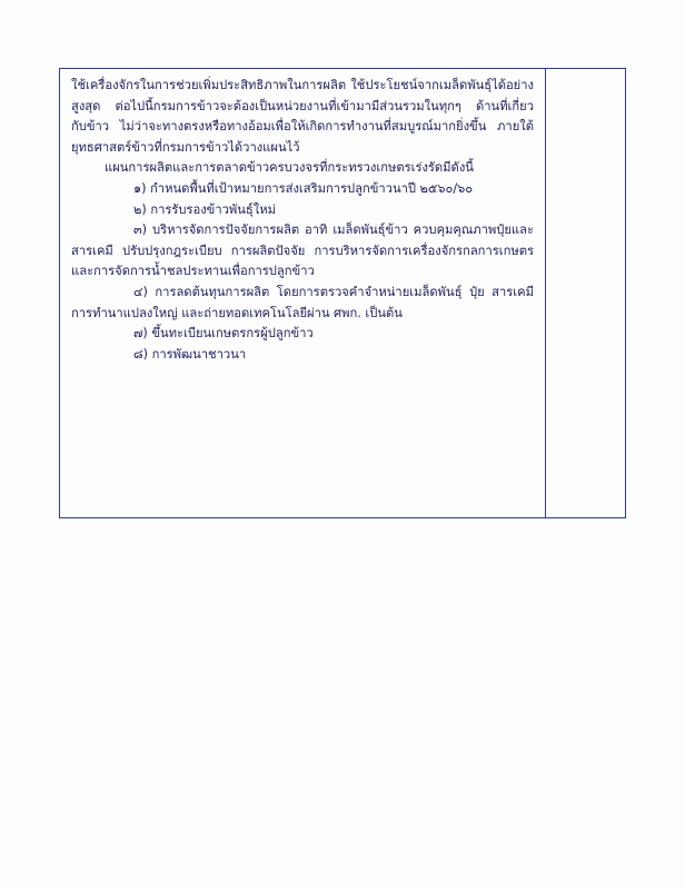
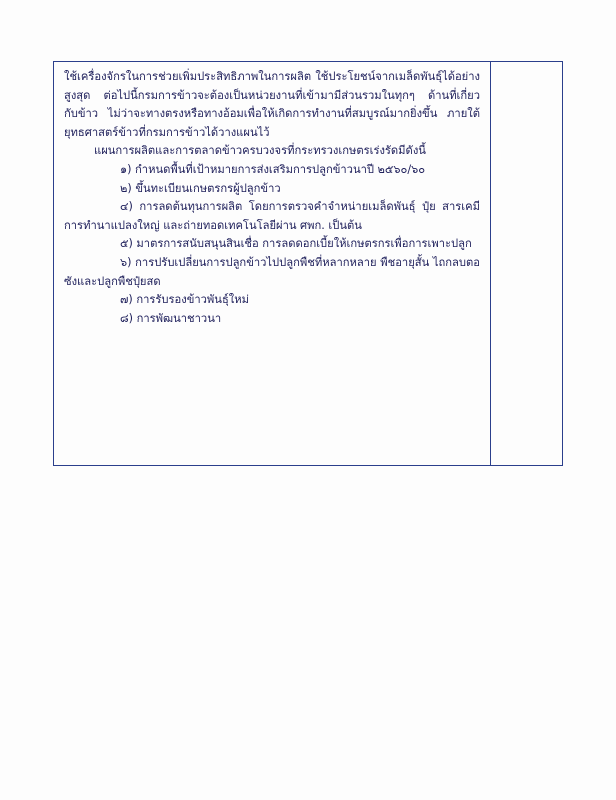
  ใช้เครื่องจักรในการช่วยเพิ่มประสิทธิภาพในการผลิต ใช้ประโยชน์จากเมล็ดพันธุ์ได้อย่างสูงสุด ต่อไปนี้กรมการข้าวจะต้องเป็นหน่วยงานที่เข้ามามีส่วนรวมในทุกๆ ด้านที่เกี่ยวกับข้าว ไม่ว่าจะทางตรงหรือทางอ้อมเพื่อให้เกิดการทำงานที่สมบูรณ์มากยิ่งขึ้น ภายใต้ยุทธศาสตร์ข้าวที่กรมการข้าวได้วางแผนไว้
  แผนการผลิตและการตลาดข้าวครบวงจรที่กระทรวงเกษตรเร่งรัดมีดังนี้
  ๑) กำหนดพื้นที่เป้าหมายการส่งเสริมการปลูกข้าวนาปี ๒๕๖๐/๖๐
- ๒) การรับรองข้าวพันธุ์ใหม่
+ ๒) ขึ้นทะเบียนเกษตรกรผู้ปลูกข้าว
- ๓) บริหารจัดการปัจจัยการผลิต อาทิ เมล็ดพันธุ์ข้าว ควบคุมคุณภาพปุ๋ยและสารเคมี ปรับปรุงกฎระเบียบ การผลิตปัจจัย การบริหารจัดการเครื่องจักรกลการเกษตร และการจัดการน้ำชลประทานเพื่อการปลูกข้าว
  ๔) การลดต้นทุนการผลิต โดยการตรวจคำจำหน่ายเมล็ดพันธุ์ ปุ๋ย สารเคมี การทำนาแปลงใหญ่ และถ่ายทอดเทคโนโลยีผ่าน ศพก. เป็นต้น
+ ๕) มาตรการสนับสนุนสินเชื่อ การลดดอกเบี้ยให้เกษตรกรเพื่อการเพาะปลูก
+ ๖) การปรับเปลี่ยนการปลูกข้าวไปปลูกพืชที่หลากหลาย พืชอายุสั้น ไถกลบตอซังและปลูกพืชปุ๋ยสด
- ๗) ขึ้นทะเบียนเกษตรกรผู้ปลูกข้าว
+ ๗) การรับรองข้าวพันธุ์ใหม่
  ๘) การพัฒนาชาวนา
